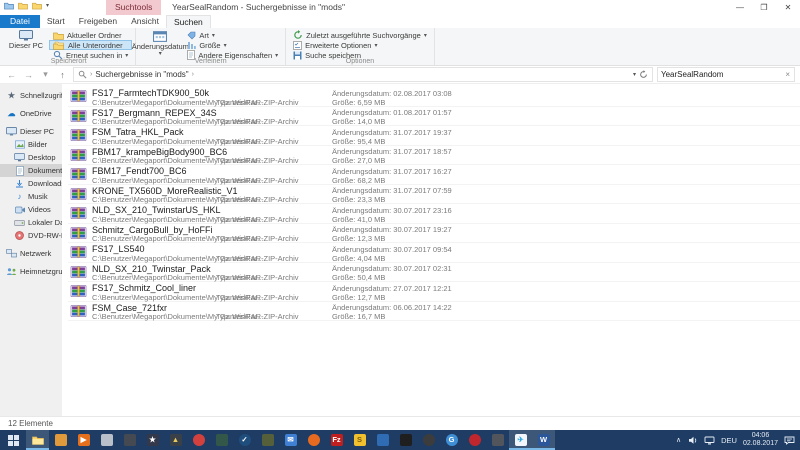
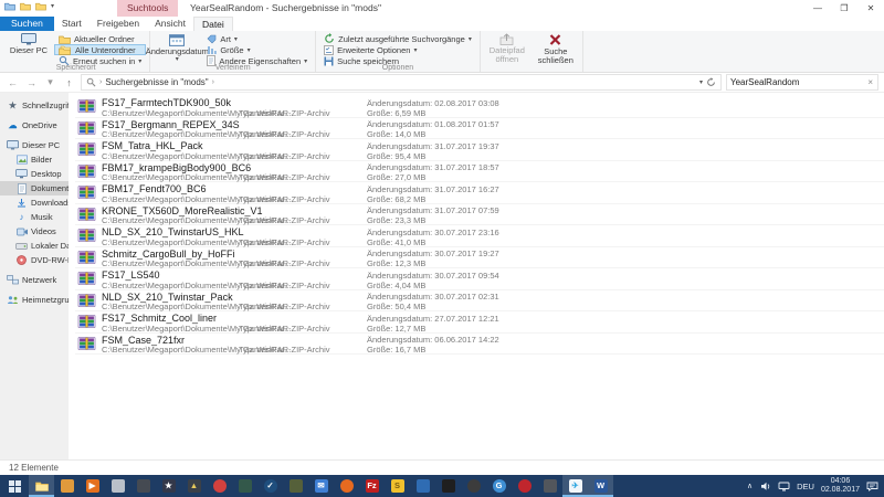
  Suchtools
  YearSealRandom - Suchergebnisse in "mods"
  —
  ❐
  ✕
- Datei
+ Suchen
  Start
  Freigeben
  Ansicht
- Suchen
+ Datei
  Dieser PC
  Aktueller Ordner
  Alle Unterordner
  Erneut suchen in
  Änderungsdatum
  Art
  Größe
  Andere Eigenschaften
  Zuletzt ausgeführte Suchvorgänge
  Erweiterte Optionen
  Suche speichern
+ Dateipfad öffnen
+ Suche schließen
  ←
  →
  ▾
  ↑
  Suchergebnisse in "mods"
  YearSealRandom
  ×
  ★
  Schnellzugrif
  ☁
  OneDrive
  Dieser PC
  Bilder
  Desktop
  Dokument
  Download
  ♪
  Musik
  Videos
  Netzwerk
  Heimnetzgru
  FS17_FarmtechTDK900_50k
  C:\Benutzer\Megaport\Dokumente\My Games\Far...
  Typ: WinRAR-ZIP-Archiv
  Änderungsdatum: 02.08.2017 03:08
  Größe: 6,59 MB
  FS17_Bergmann_REPEX_34S
  C:\Benutzer\Megaport\Dokumente\My Games\Far...
  Typ: WinRAR-ZIP-Archiv
  Änderungsdatum: 01.08.2017 01:57
  Größe: 14,0 MB
  FSM_Tatra_HKL_Pack
  C:\Benutzer\Megaport\Dokumente\My Games\Far...
  Typ: WinRAR-ZIP-Archiv
  Änderungsdatum: 31.07.2017 19:37
  Größe: 95,4 MB
  FBM17_krampeBigBody900_BC6
  C:\Benutzer\Megaport\Dokumente\My Games\Far...
  Typ: WinRAR-ZIP-Archiv
  Änderungsdatum: 31.07.2017 18:57
  Größe: 27,0 MB
  FBM17_Fendt700_BC6
  C:\Benutzer\Megaport\Dokumente\My Games\Far...
  Typ: WinRAR-ZIP-Archiv
  Änderungsdatum: 31.07.2017 16:27
  Größe: 68,2 MB
  KRONE_TX560D_MoreRealistic_V1
  C:\Benutzer\Megaport\Dokumente\My Games\Far...
  Typ: WinRAR-ZIP-Archiv
  Änderungsdatum: 31.07.2017 07:59
  Größe: 23,3 MB
  NLD_SX_210_TwinstarUS_HKL
  C:\Benutzer\Megaport\Dokumente\My Games\Far...
  Typ: WinRAR-ZIP-Archiv
  Änderungsdatum: 30.07.2017 23:16
  Größe: 41,0 MB
  Schmitz_CargoBull_by_HoFFi
  C:\Benutzer\Megaport\Dokumente\My Games\Far...
  Typ: WinRAR-ZIP-Archiv
  Änderungsdatum: 30.07.2017 19:27
  Größe: 12,3 MB
  FS17_LS540
  C:\Benutzer\Megaport\Dokumente\My Games\Far...
  Typ: WinRAR-ZIP-Archiv
  Änderungsdatum: 30.07.2017 09:54
  Größe: 4,04 MB
  NLD_SX_210_Twinstar_Pack
  C:\Benutzer\Megaport\Dokumente\My Games\Far...
  Typ: WinRAR-ZIP-Archiv
  Änderungsdatum: 30.07.2017 02:31
  Größe: 50,4 MB
  FS17_Schmitz_Cool_liner
  C:\Benutzer\Megaport\Dokumente\My Games\Far...
  Typ: WinRAR-ZIP-Archiv
  Änderungsdatum: 27.07.2017 12:21
  Größe: 12,7 MB
  FSM_Case_721fxr
  C:\Benutzer\Megaport\Dokumente\My Games\Far...
  Typ: WinRAR-ZIP-Archiv
  Änderungsdatum: 06.06.2017 14:22
  Größe: 16,7 MB
  12 Elemente
  ▶
  ★
  ▲
  ✓
  ✉
  Fz
  S
  G
  ✈
  W
  DEU
